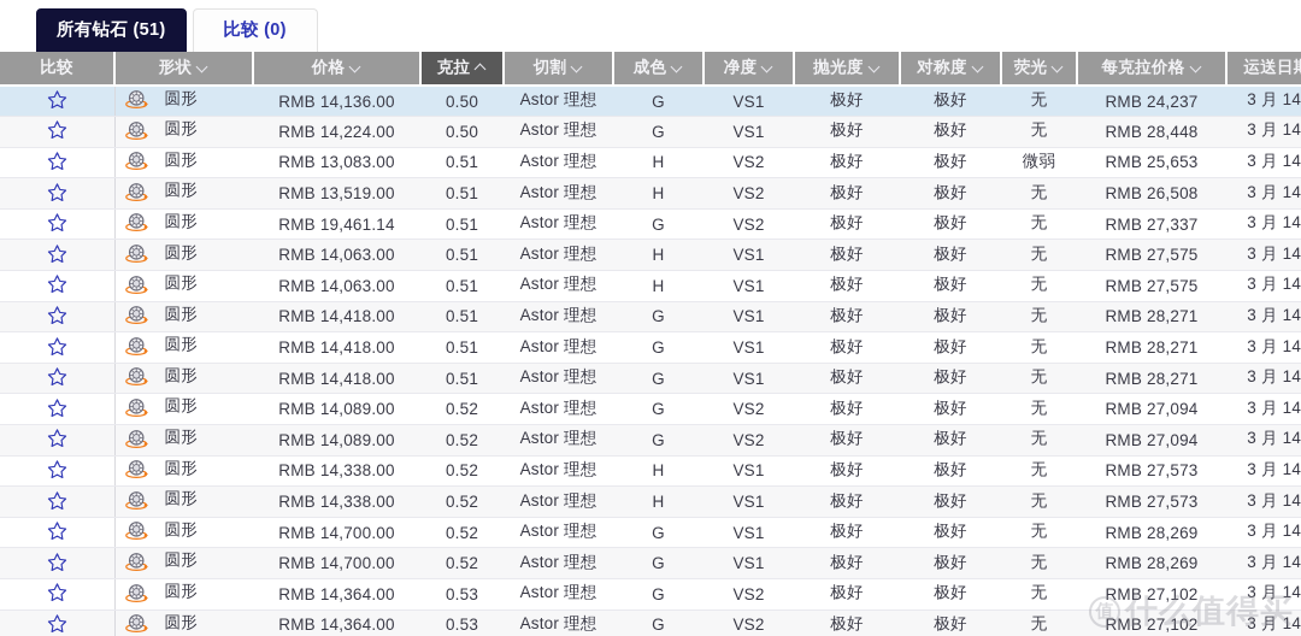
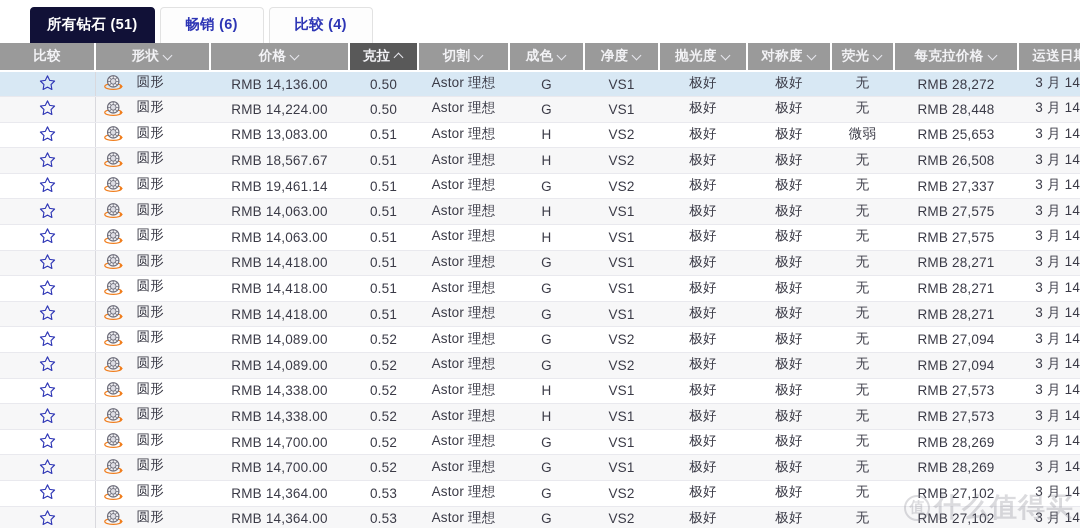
  所有钻石 (51)
+ 畅销 (6)
- 比较 (0)
+ 比较 (4)
  比较	形状	价格	克拉	切割	成色	净度	抛光度	对称度	荧光	每克拉价格	运送日
- 	圆形	RMB 14,136.00	0.50	Astor 理想	G	VS1	极好	极好	无	RMB 24,237	3 月 14
+ 	圆形	RMB 14,136.00	0.50	Astor 理想	G	VS1	极好	极好	无	RMB 28,272	3 月 14
  	圆形	RMB 14,224.00	0.50	Astor 理想	G	VS1	极好	极好	无	RMB 28,448	3 月 14
  	圆形	RMB 13,083.00	0.51	Astor 理想	H	VS2	极好	极好	微弱	RMB 25,653	3 月 14
- 	圆形	RMB 13,519.00	0.51	Astor 理想	H	VS2	极好	极好	无	RMB 26,508	3 月 14
+ 	圆形	RMB 18,567.67	0.51	Astor 理想	H	VS2	极好	极好	无	RMB 26,508	3 月 14
  	圆形	RMB 19,461.14	0.51	Astor 理想	G	VS2	极好	极好	无	RMB 27,337	3 月 14
  	圆形	RMB 14,063.00	0.51	Astor 理想	H	VS1	极好	极好	无	RMB 27,575	3 月 14
  	圆形	RMB 14,063.00	0.51	Astor 理想	H	VS1	极好	极好	无	RMB 27,575	3 月 14
  	圆形	RMB 14,418.00	0.51	Astor 理想	G	VS1	极好	极好	无	RMB 28,271	3 月 14
  	圆形	RMB 14,418.00	0.51	Astor 理想	G	VS1	极好	极好	无	RMB 28,271	3 月 14
  	圆形	RMB 14,418.00	0.51	Astor 理想	G	VS1	极好	极好	无	RMB 28,271	3 月 14
  	圆形	RMB 14,089.00	0.52	Astor 理想	G	VS2	极好	极好	无	RMB 27,094	3 月 14
  	圆形	RMB 14,089.00	0.52	Astor 理想	G	VS2	极好	极好	无	RMB 27,094	3 月 14
  	圆形	RMB 14,338.00	0.52	Astor 理想	H	VS1	极好	极好	无	RMB 27,573	3 月 14
  	圆形	RMB 14,338.00	0.52	Astor 理想	H	VS1	极好	极好	无	RMB 27,573	3 月 14
  	圆形	RMB 14,700.00	0.52	Astor 理想	G	VS1	极好	极好	无	RMB 28,269	3 月 14
  	圆形	RMB 14,700.00	0.52	Astor 理想	G	VS1	极好	极好	无	RMB 28,269	3 月 14
  	圆形	RMB 14,364.00	0.53	Astor 理想	G	VS2	极好	极好	无	RMB 27,102	3 月 14
  	圆形	RMB 14,364.00	0.53	Astor 理想	G	VS2	极好	极好	无	RMB 27,102	3 月 14
  值
  什么值得买
